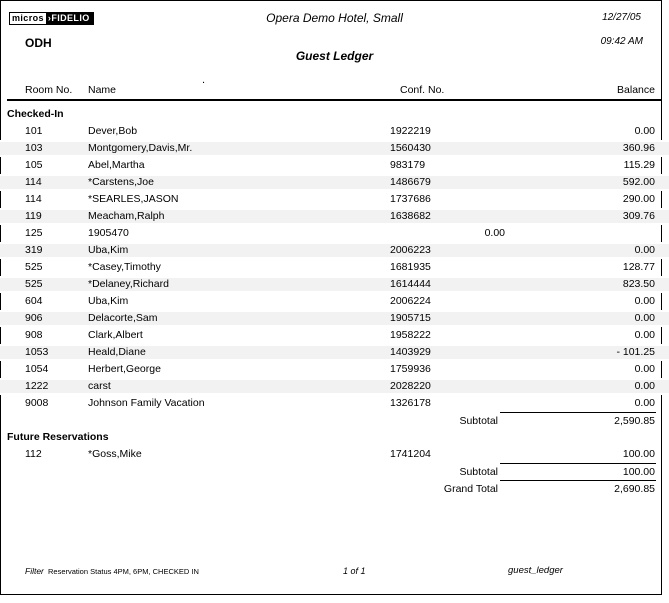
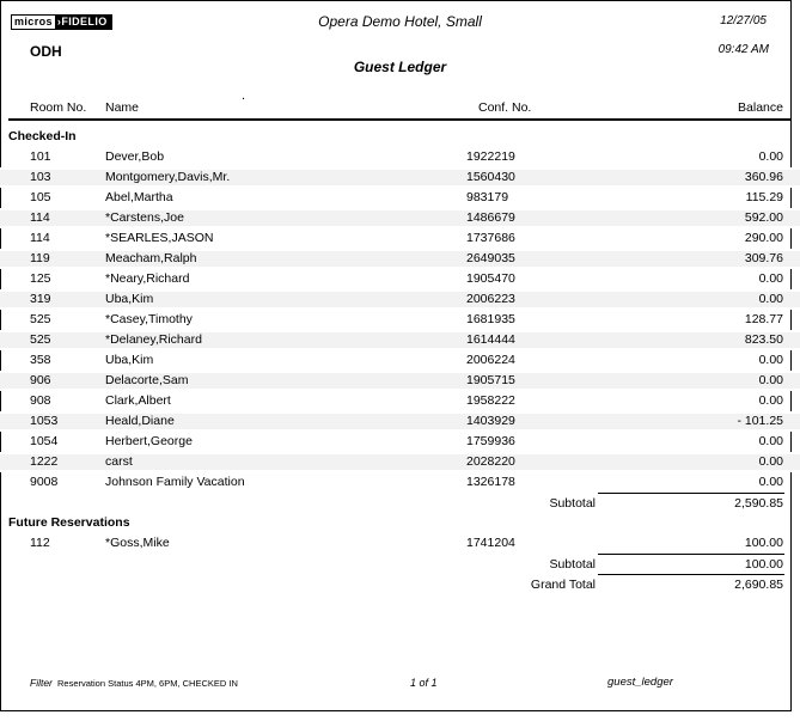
  micros
  ›FIDELIO
  ODH
  Opera Demo Hotel, Small
  Guest Ledger
  12/27/05
  09:42 AM
  .
  Room No.
  Name
  Conf. No.
  Balance
  Checked-In
  101
  Dever,Bob
  1922219
  0.00
  103
  Montgomery,Davis,Mr.
  1560430
  360.96
  105
  Abel,Martha
  983179
  115.29
  114
  *Carstens,Joe
  1486679
  592.00
  114
  *SEARLES,JASON
  1737686
  290.00
  119
  Meacham,Ralph
- 1638682
+ 2649035
  309.76
  125
+ *Neary,Richard
  1905470
  0.00
  319
  Uba,Kim
  2006223
  0.00
  525
  *Casey,Timothy
  1681935
  128.77
  525
  *Delaney,Richard
  1614444
  823.50
- 604
+ 358
  Uba,Kim
  2006224
  0.00
  906
  Delacorte,Sam
  1905715
  0.00
  908
  Clark,Albert
  1958222
  0.00
  1053
  Heald,Diane
  1403929
  - 101.25
  1054
  Herbert,George
  1759936
  0.00
  1222
  carst
  2028220
  0.00
  9008
  Johnson Family Vacation
  1326178
  0.00
  Subtotal
  2,590.85
  Future Reservations
  112
  *Goss,Mike
  1741204
  100.00
  Subtotal
  100.00
  Grand Total
  2,690.85
  Filter
  Reservation Status 4PM, 6PM, CHECKED IN
  1 of 1
  guest_ledger
